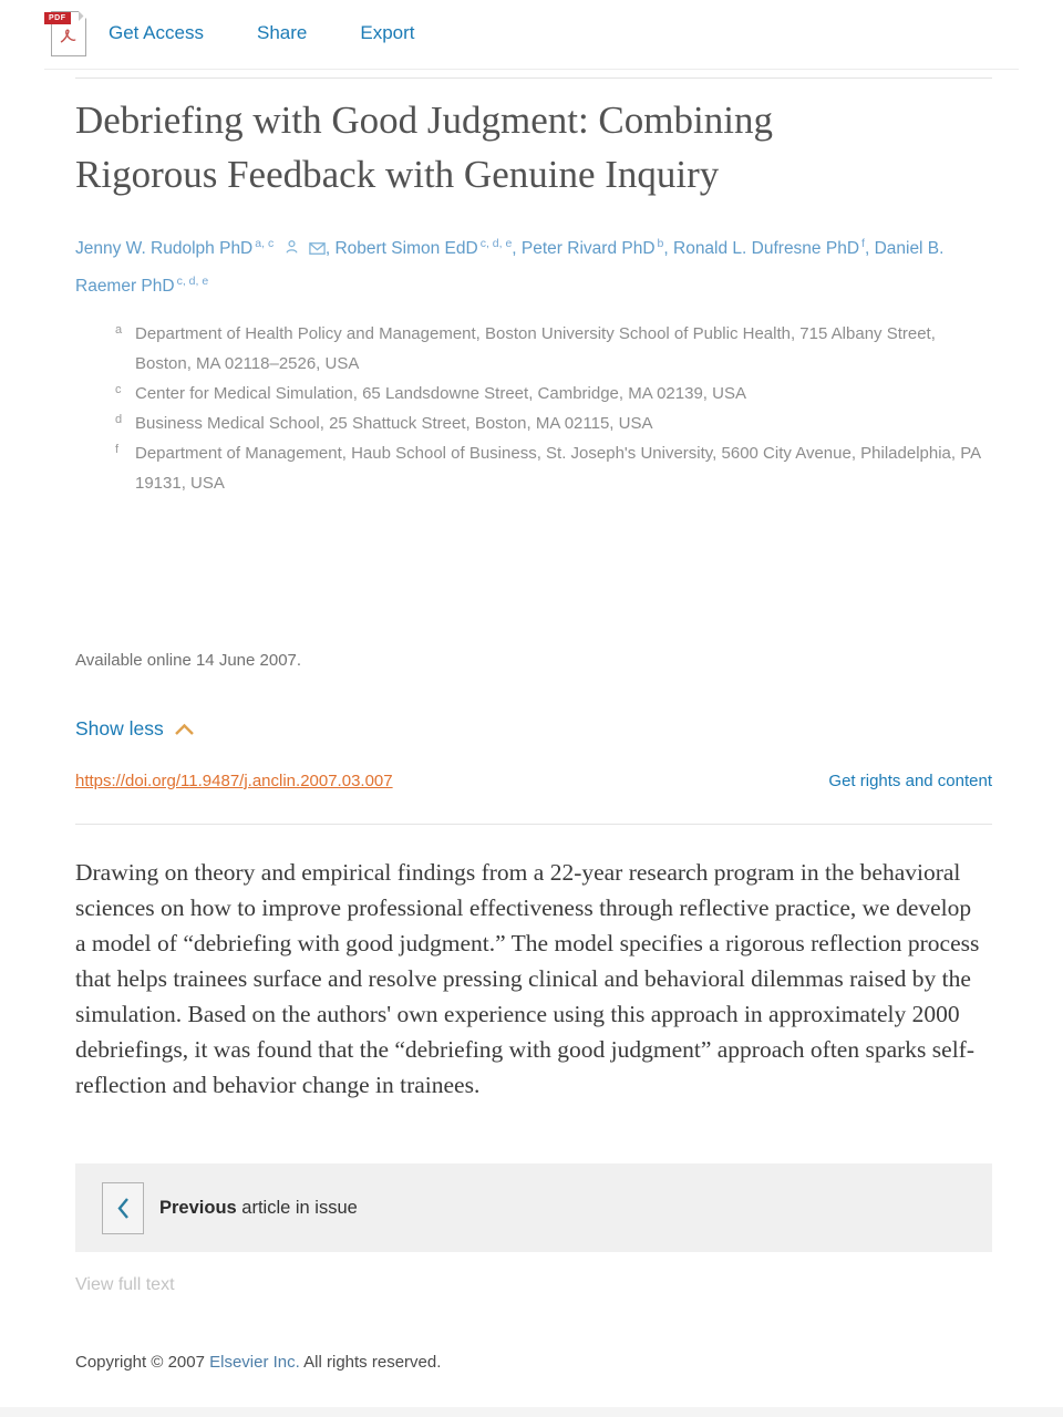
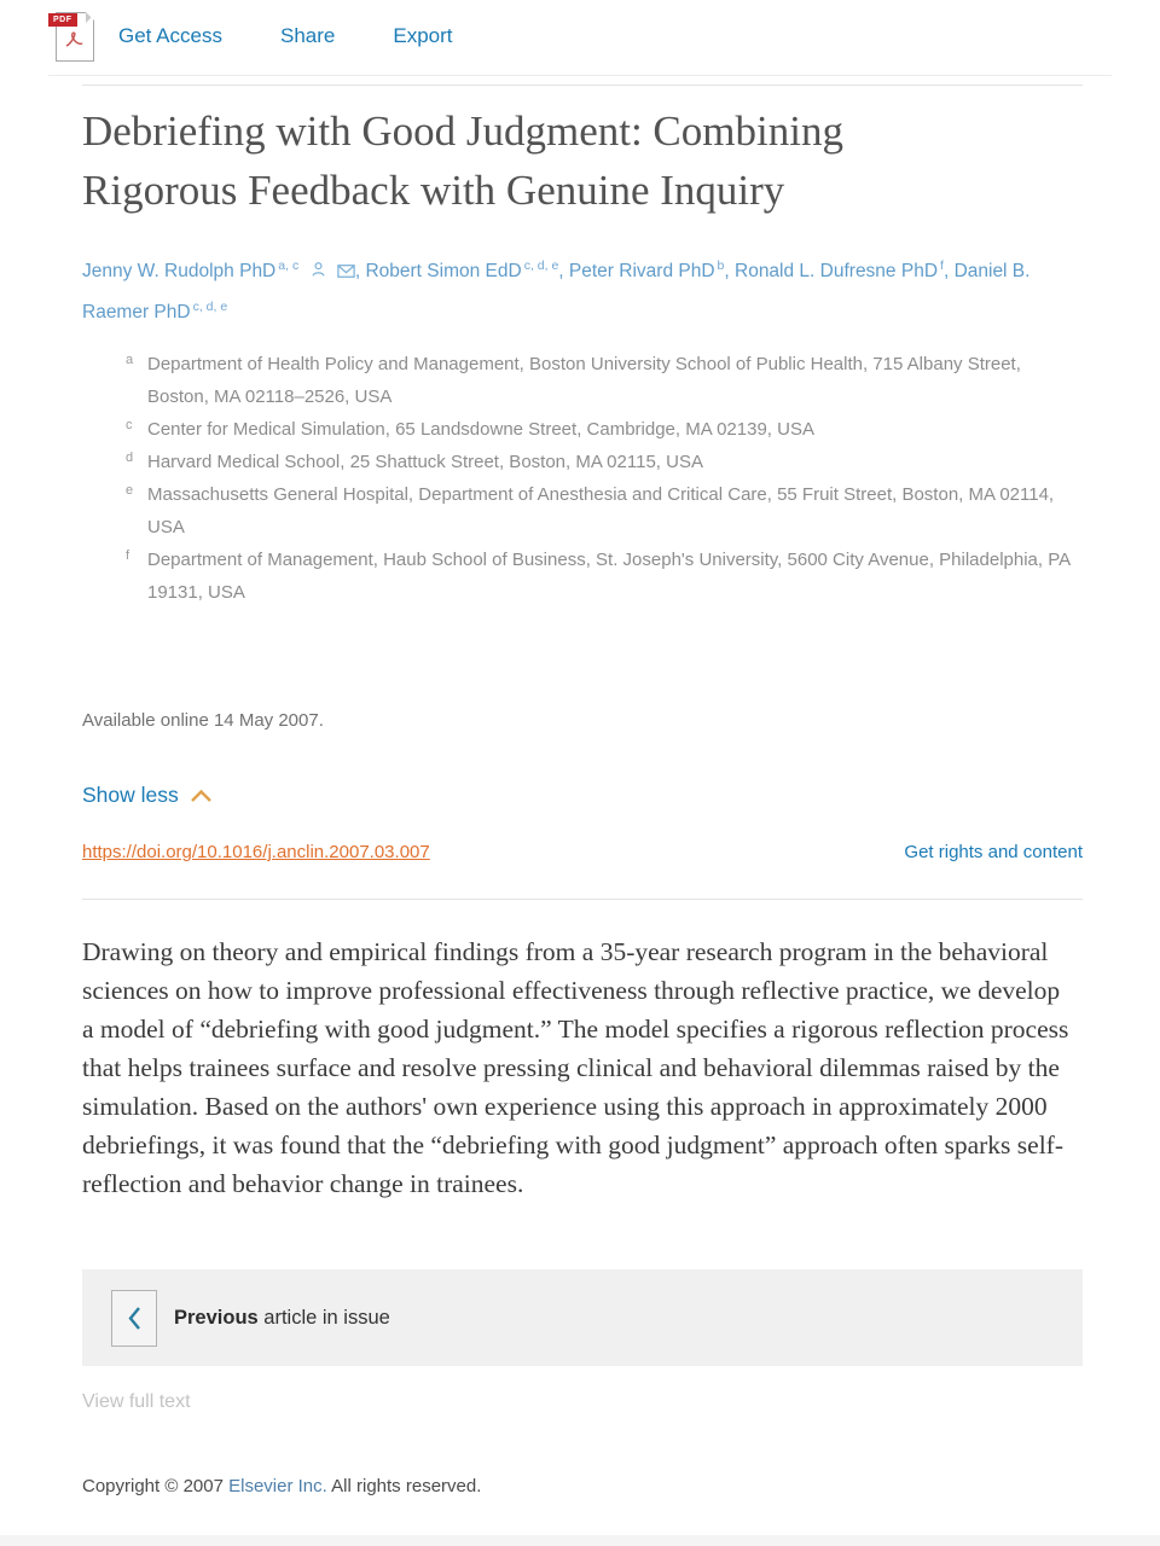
  Get Access
  Share
  Export
  Debriefing with Good Judgment: Combining Rigorous Feedback with Genuine Inquiry
  Jenny W. Rudolph PhD a, c , Robert Simon EdD c, d, e, Peter Rivard PhD b, Ronald L. Dufresne PhD f, Daniel B. Raemer PhD c, d, e
  a
  Department of Health Policy and Management, Boston University School of Public Health, 715 Albany Street, Boston, MA 02118–2526, USA
  c
  Center for Medical Simulation, 65 Landsdowne Street, Cambridge, MA 02139, USA
  d
- Business Medical School, 25 Shattuck Street, Boston, MA 02115, USA
+ Harvard Medical School, 25 Shattuck Street, Boston, MA 02115, USA
+ e
+ Massachusetts General Hospital, Department of Anesthesia and Critical Care, 55 Fruit Street, Boston, MA 02114, USA
  f
  Department of Management, Haub School of Business, St. Joseph's University, 5600 City Avenue, Philadelphia, PA 19131, USA
- Available online 14 June 2007.
+ Available online 14 May 2007.
  Show less
- https://doi.org/11.9487/j.anclin.2007.03.007
+ https://doi.org/10.1016/j.anclin.2007.03.007
  Get rights and content
- Drawing on theory and empirical findings from a 22-year research program in the behavioral sciences on how to improve professional effectiveness through reflective practice, we develop a model of “debriefing with good judgment.” The model specifies a rigorous reflection process that helps trainees surface and resolve pressing clinical and behavioral dilemmas raised by the simulation. Based on the authors' own experience using this approach in approximately 2000 debriefings, it was found that the “debriefing with good judgment” approach often sparks self-reflection and behavior change in trainees.
+ Drawing on theory and empirical findings from a 35-year research program in the behavioral sciences on how to improve professional effectiveness through reflective practice, we develop a model of “debriefing with good judgment.” The model specifies a rigorous reflection process that helps trainees surface and resolve pressing clinical and behavioral dilemmas raised by the simulation. Based on the authors' own experience using this approach in approximately 2000 debriefings, it was found that the “debriefing with good judgment” approach often sparks self-reflection and behavior change in trainees.
  Previous article in issue
  View full text
  Copyright © 2007 Elsevier Inc. All rights reserved.
